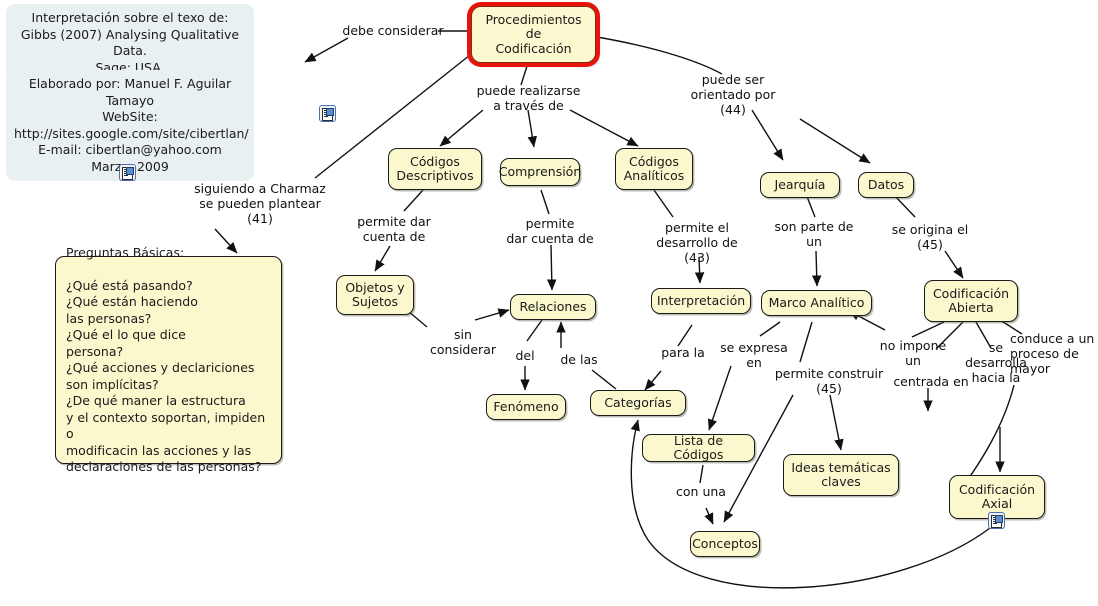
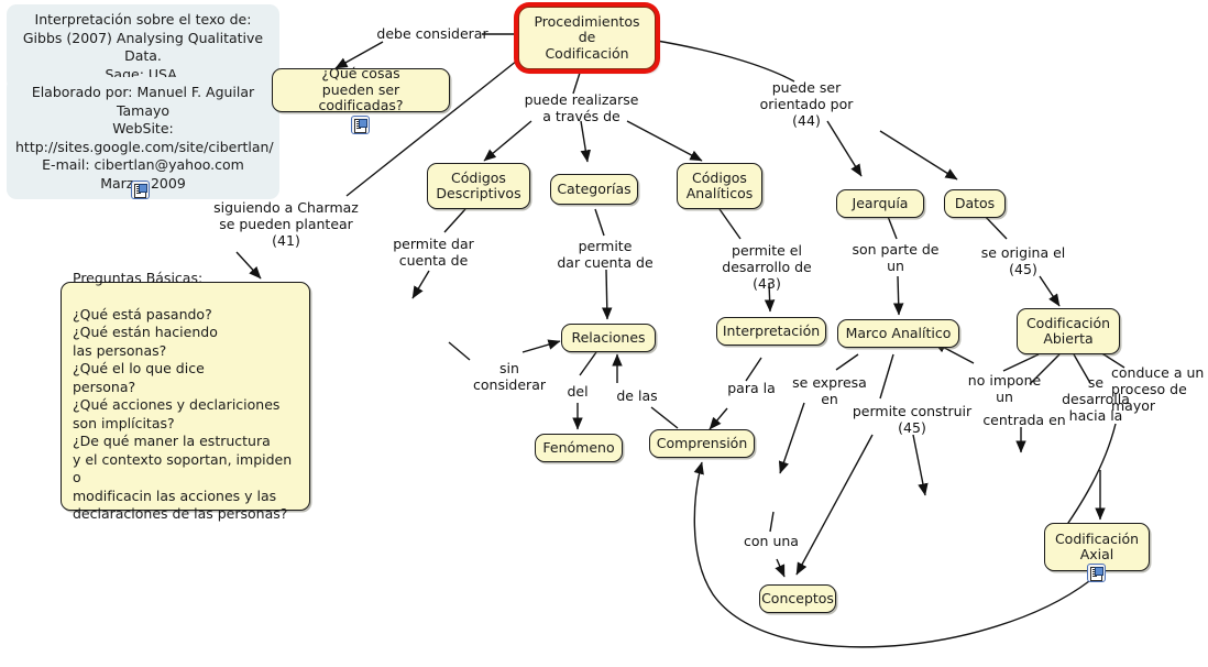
  Interpretación sobre el texo de:
  Gibbs (2007) Analysing Qualitative Data.
  Sage: USA.
  Elaborado por: Manuel F. Aguilar Tamayo
  WebSite:
  http://sites.google.com/site/cibertlan/
  E-mail: cibertlan@yahoo.com
  Mar 2009
  Procedimientos
  de
  Codificación
+ ¿Qué cosas
+ pueden ser codificadas?
  Preguntas Básicas:
  ¿Qué está pasando?
  ¿Qué están haciendo
  las personas?
  ¿Qué el lo que dice
  persona?
  ¿Qué acciones y declariciones
  son implícitas?
  ¿De qué maner la estructura
  y el contexto soportan, impiden o
  modificacin las acciones y las
  declaraciones de las personas?
  Códigos
  Descriptivos
- Comprensión
+ Categorías
  Códigos
  Analíticos
  Jearquía
  Datos
- Objetos y
- Sujetos
  Relaciones
  Interpretación
  Marco Analítico
  Codificación
  Abierta
  Fenómeno
- Categorías
+ Comprensión
- Lista de Códigos
- Ideas temáticas
- claves
  Codificación
  Axial
  Conceptos
  debe considerar
  puede realizarse
  a través de
  puede ser
  orientado por
  (44)
  siguiendo a Charmaz
  se pueden plantear
  (41)
  permite dar
  cuenta de
  permite
  dar cuenta de
  permite el
  desarrollo de
  (43)
  son parte de
  un
  se origina el
  (45)
  sin
  considerar
  del
  de las
  para la
  se expresa
  en
  permite construir
  (45)
  no impone
  un
  centrada en
  se
  desarrolla
  hacia la
  conduce a un
  proceso de
  mayor
  con una
